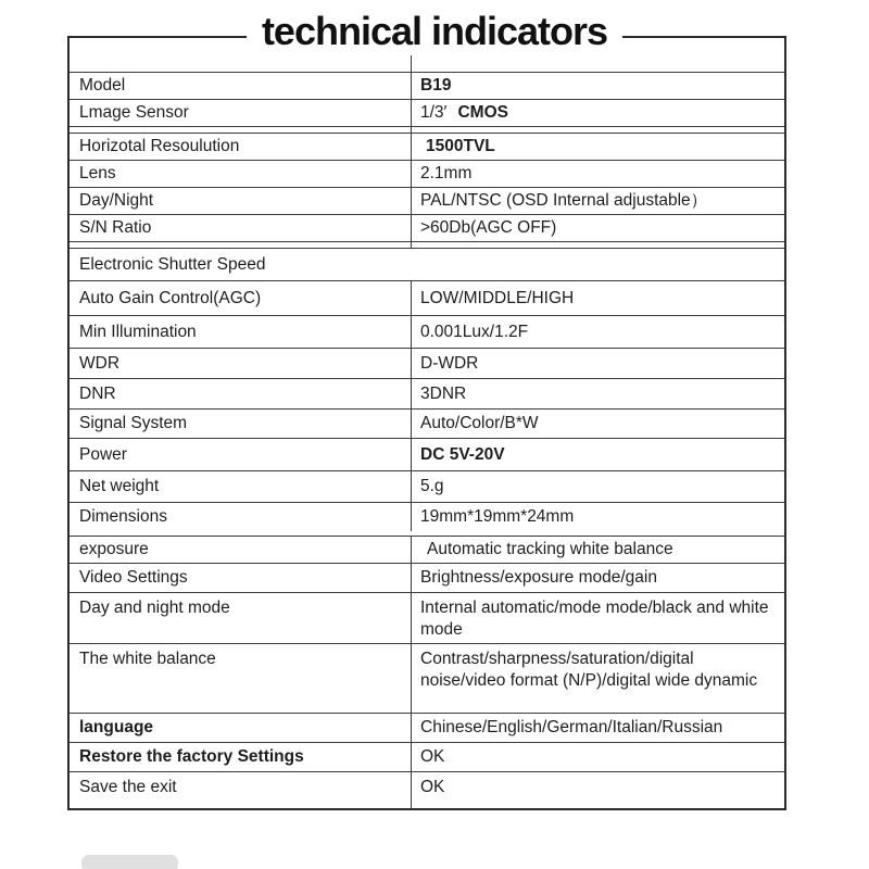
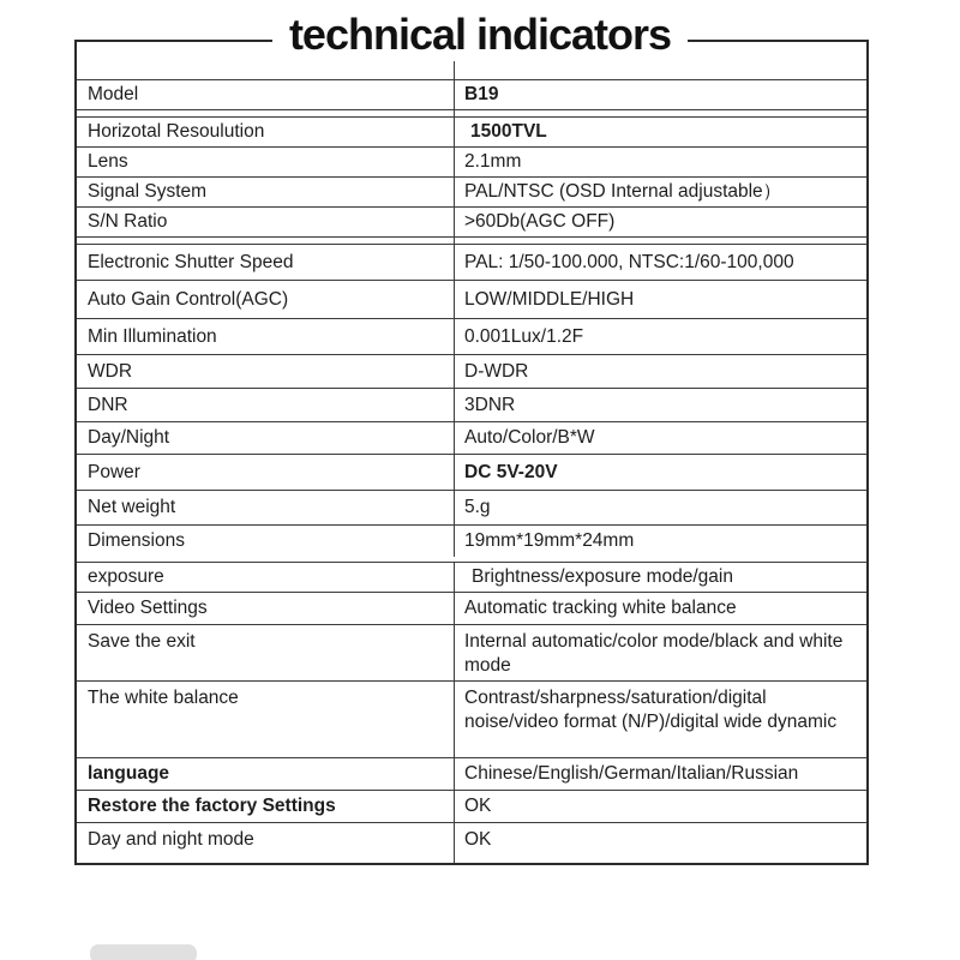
  Model
  B19
- Lmage Sensor
- 1/3′
- CMOS
  Horizotal Resoulution
  1500TVL
  Lens
  2.1mm
- Day/Night
+ Signal System
  PAL/NTSC (OSD Internal adjustable）
  S/N Ratio
  >60Db(AGC OFF)
  Electronic Shutter Speed
+ PAL: 1/50-100.000, NTSC:1/60-100,000
  Auto Gain Control(AGC)
  LOW/MIDDLE/HIGH
  Min Illumination
  0.001Lux/1.2F
  WDR
  D-WDR
  DNR
  3DNR
- Signal System
+ Day/Night
  Auto/Color/B*W
  Power
  DC 5V-20V
  Net weight
  5.g
  Dimensions
  19mm*19mm*24mm
  exposure
- Automatic tracking white balance
+ Brightness/exposure mode/gain
  Video Settings
- Brightness/exposure mode/gain
+ Automatic tracking white balance
- Day and night mode
+ Save the exit
- Internal automatic/mode mode/black and white mode
+ Internal automatic/color mode/black and white mode
  The white balance
  Contrast/sharpness/saturation/digital noise/video format (N/P)/digital wide dynamic
  language
  Chinese/English/German/Italian/Russian
  Restore the factory Settings
  OK
- Save the exit
+ Day and night mode
  OK
  technical indicators
